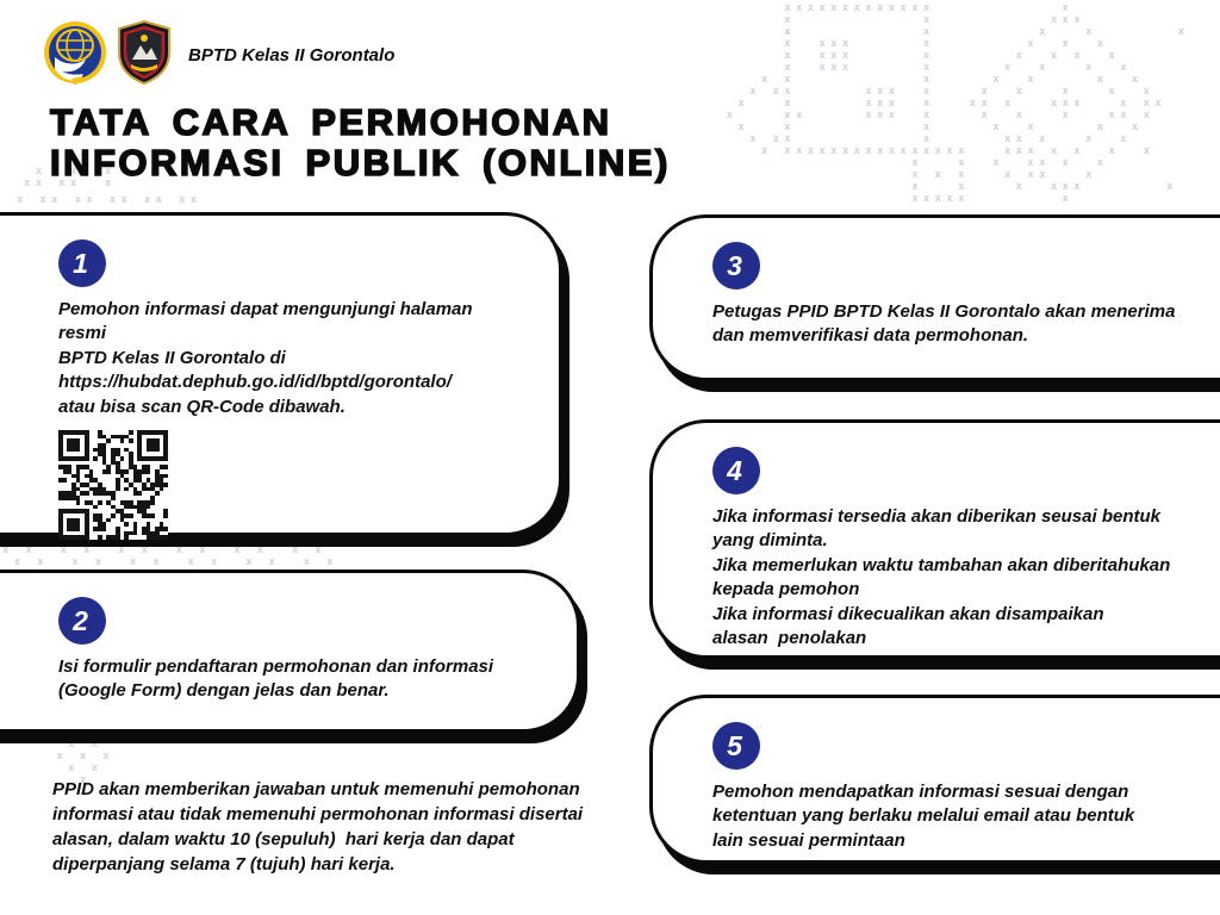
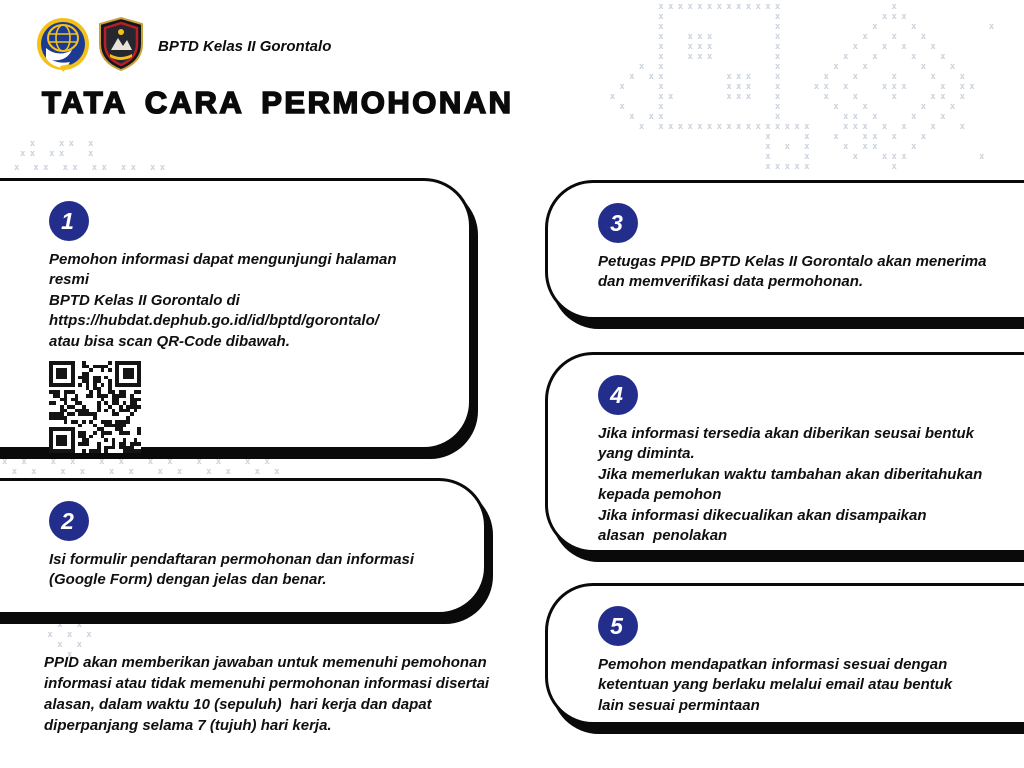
  xxxxxxxxxxxxx x
  x x xxx
  x x x x x
  x xxx x x x x
  x xxx x x x x x
  x xxx x x x x x
  x x x x x x x
  x xx xxx x x x x x x
  x x xxx x xx x xxx x xx
  x xx xxx x x x x xx x
  x x x x x x x
  x xx x xx x x x
  x xxxxxxxxxxxxxxxx xxx x x x x
  x x x xx x x
  x x x x xx x
  x x x xxx x
  xxxxx x
  x x x x x x x x x x x x
  x x x x x x x x x x x x
  x xx xx xx xx xx
  x xx x
  xx xx x
  x
  x x
  x x x
  x x
  x
  xx
  BPTD Kelas II Gorontalo
  TATA CARA PERMOHONAN
- INFORMASI PUBLIK (ONLINE)
  1
  Pemohon informasi dapat mengunjungi halaman resmi
  BPTD Kelas II Gorontalo di
  https://hubdat.dephub.go.id/id/bptd/gorontalo/
  atau bisa scan QR-Code dibawah.
  2
  Isi formulir pendaftaran permohonan dan informasi
  (Google Form) dengan jelas dan benar.
  3
  Petugas PPID BPTD Kelas II Gorontalo akan menerima
  dan memverifikasi data permohonan.
  4
  Jika informasi tersedia akan diberikan seusai bentuk
  yang diminta.
  Jika memerlukan waktu tambahan akan diberitahukan
  kepada pemohon
  Jika informasi dikecualikan akan disampaikan
  alasan penolakan
  5
  Pemohon mendapatkan informasi sesuai dengan
  ketentuan yang berlaku melalui email atau bentuk
  lain sesuai permintaan
  PPID akan memberikan jawaban untuk memenuhi pemohonan
  informasi atau tidak memenuhi permohonan informasi disertai
  alasan, dalam waktu 10 (sepuluh) hari kerja dan dapat
  diperpanjang selama 7 (tujuh) hari kerja.
